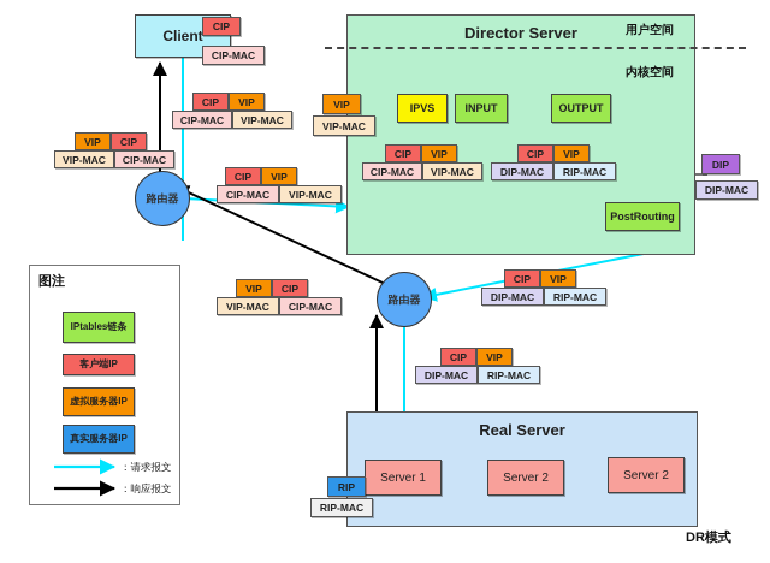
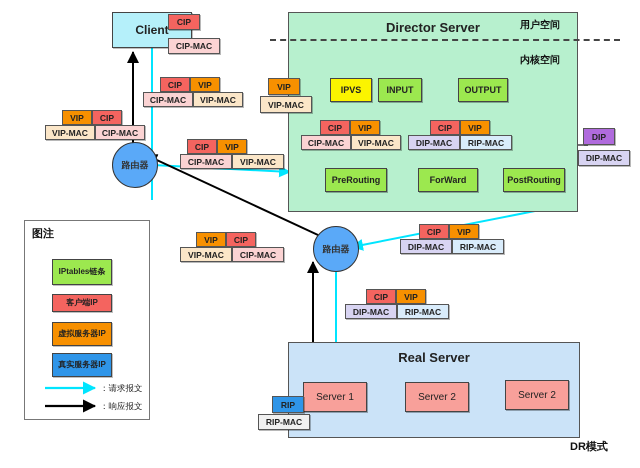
  Director Server
  用户空间
  内核空间
  Client
  CIP
  CIP-MAC
  CIP
  VIP
  CIP-MAC
  VIP-MAC
  VIP
  CIP
  VIP-MAC
  CIP-MAC
  路由器
  CIP
  VIP
  CIP-MAC
  VIP-MAC
  VIP
  VIP-MAC
  IPVS
  INPUT
  OUTPUT
+ PreRouting
+ ForWard
  PostRouting
  CIP
  VIP
  CIP-MAC
  VIP-MAC
  CIP
  VIP
  DIP-MAC
  RIP-MAC
  DIP
  DIP-MAC
  路由器
  VIP
  CIP
  VIP-MAC
  CIP-MAC
  CIP
  VIP
  DIP-MAC
  RIP-MAC
  CIP
  VIP
  DIP-MAC
  RIP-MAC
  Real Server
  Server 1
  Server 2
  Server 2
  RIP
  RIP-MAC
  图注
  IPtables链条
  客户端IP
  虚拟服务器IP
  真实服务器IP
  ：请求报文
  ：响应报文
  DR模式
